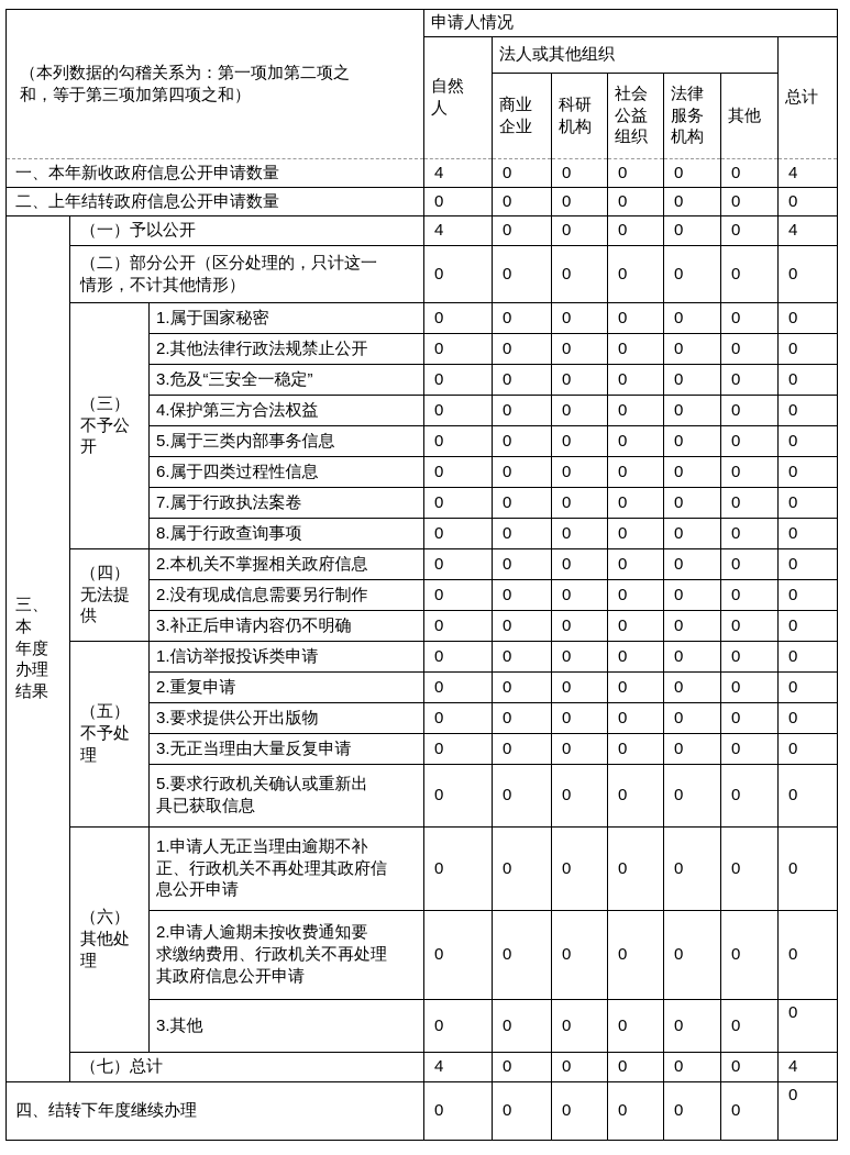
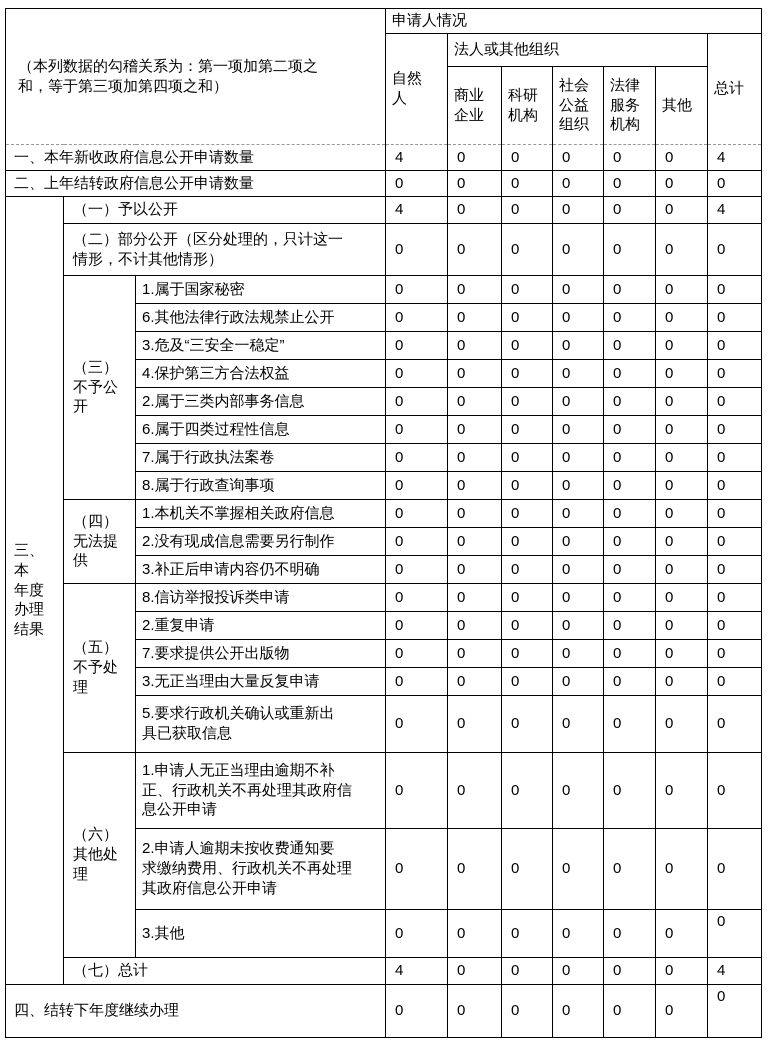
  （本列数据的勾稽关系为：第一项加第二项之 和，等于第三项加第四项之和）	申请人情况
  自然 人	法人或其他组织	总计
  商业 企业	科研 机构	社会 公益 组织	法律 服务 机构	其他
  一、本年新收政府信息公开申请数量	4	0	0	0	0	0	4
  二、上年结转政府信息公开申请数量	0	0	0	0	0	0	0
  三、本 年度 办理 结果	（一）予以公开	4	0	0	0	0	0	4
  （二）部分公开（区分处理的，只计这一 情形，不计其他情形）	0	0	0	0	0	0	0
  （三） 不予公 开	1.属于国家秘密	0	0	0	0	0	0	0
- 2.其他法律行政法规禁止公开	0	0	0	0	0	0	0
+ 6.其他法律行政法规禁止公开	0	0	0	0	0	0	0
  3.危及“三安全一稳定”	0	0	0	0	0	0	0
  4.保护第三方合法权益	0	0	0	0	0	0	0
- 5.属于三类内部事务信息	0	0	0	0	0	0	0
+ 2.属于三类内部事务信息	0	0	0	0	0	0	0
  6.属于四类过程性信息	0	0	0	0	0	0	0
  7.属于行政执法案卷	0	0	0	0	0	0	0
  8.属于行政查询事项	0	0	0	0	0	0	0
- （四） 无法提 供	2.本机关不掌握相关政府信息	0	0	0	0	0	0	0
+ （四） 无法提 供	1.本机关不掌握相关政府信息	0	0	0	0	0	0	0
  2.没有现成信息需要另行制作	0	0	0	0	0	0	0
  3.补正后申请内容仍不明确	0	0	0	0	0	0	0
- （五） 不予处 理	1.信访举报投诉类申请	0	0	0	0	0	0	0
+ （五） 不予处 理	8.信访举报投诉类申请	0	0	0	0	0	0	0
  2.重复申请	0	0	0	0	0	0	0
- 3.要求提供公开出版物	0	0	0	0	0	0	0
+ 7.要求提供公开出版物	0	0	0	0	0	0	0
  3.无正当理由大量反复申请	0	0	0	0	0	0	0
  5.要求行政机关确认或重新出 具已获取信息	0	0	0	0	0	0	0
  （六） 其他处 理	1.申请人无正当理由逾期不补 正、行政机关不再处理其政府信 息公开申请	0	0	0	0	0	0	0
  2.申请人逾期未按收费通知要 求缴纳费用、行政机关不再处理 其政府信息公开申请	0	0	0	0	0	0	0
  3.其他	0	0	0	0	0	0	0
  （七）总计	4	0	0	0	0	0	4
  四、结转下年度继续办理	0	0	0	0	0	0	0
